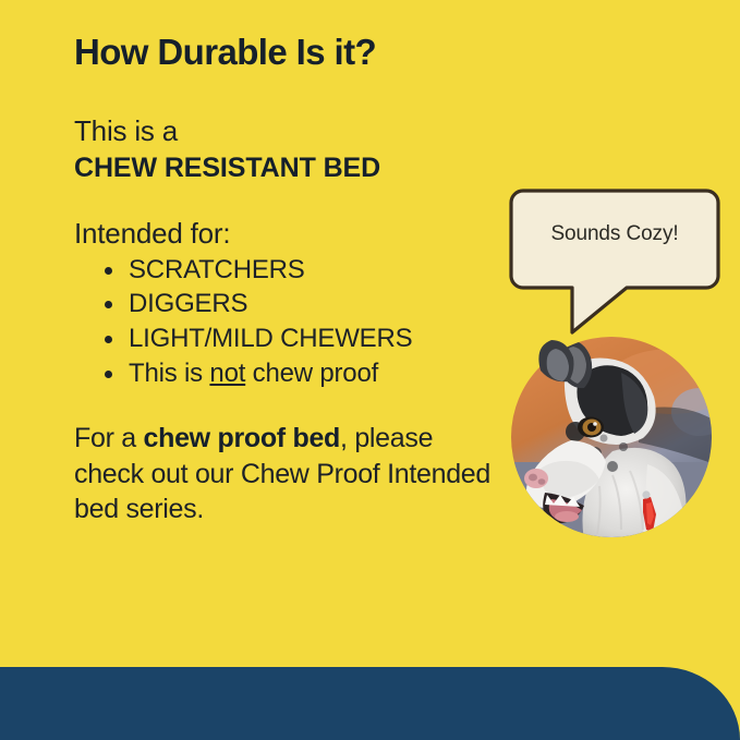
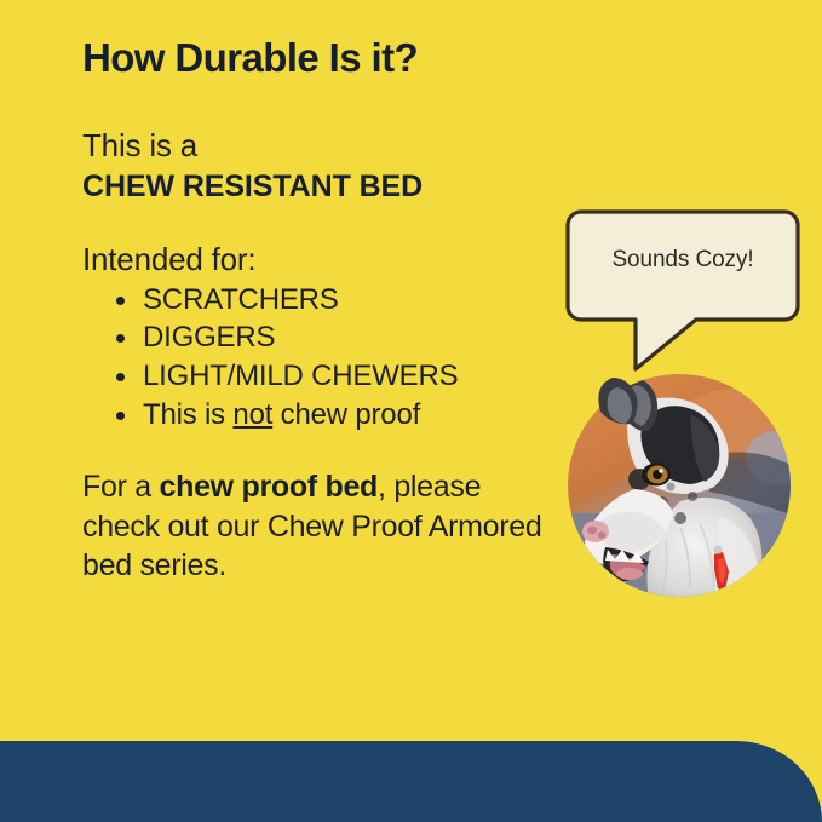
  How Durable Is it?
  This is a
  CHEW RESISTANT BED
  Intended for:
  SCRATCHERS
  DIGGERS
  LIGHT/MILD CHEWERS
  This is not chew proof
- For a chew proof bed, please check out our Chew Proof Intended bed series.
+ For a chew proof bed, please check out our Chew Proof Armored bed series.
  Sounds Cozy!
